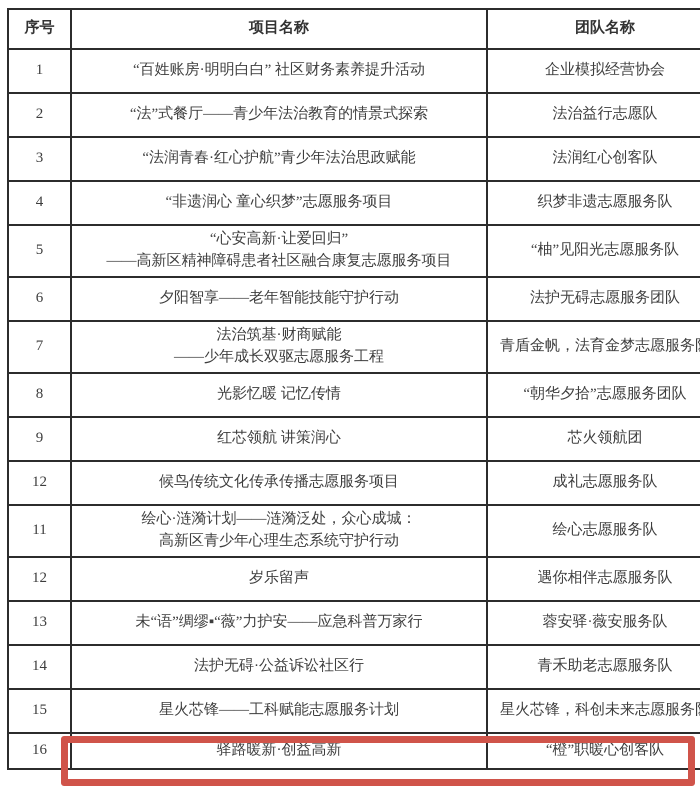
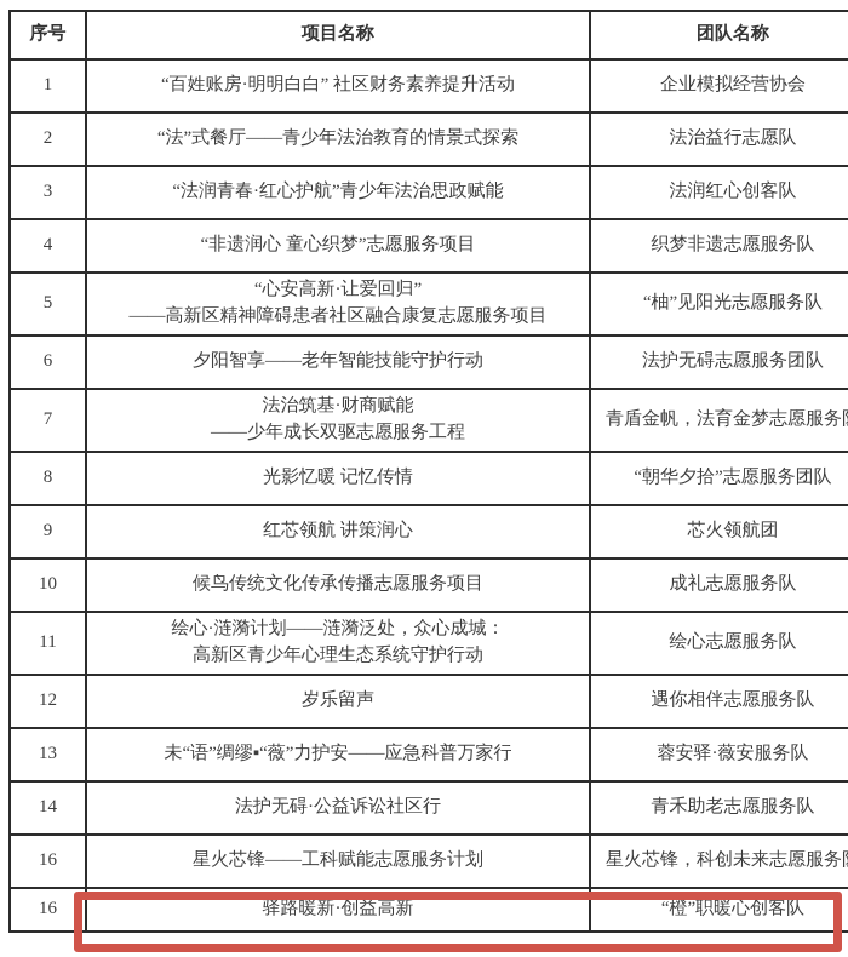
  序号	项目名称	团队名称
  1	“百姓账房·明明白白” 社区财务素养提升活动	企业模拟经营协会
  2	“法”式餐厅——青少年法治教育的情景式探索	法治益行志愿队
  3	“法润青春·红心护航”青少年法治思政赋能	法润红心创客队
  4	“非遗润心 童心织梦”志愿服务项目	织梦非遗志愿服务队
  5	“心安高新·让爱回归” ——高新区精神障碍患者社区融合康复志愿服务项目	“柚”见阳光志愿服务队
  6	夕阳智享——老年智能技能守护行动	法护无碍志愿服务团队
  7	法治筑基·财商赋能 ——少年成长双驱志愿服务工程	青盾金帆，法育金梦志愿服务
  8	光影忆暖 记忆传情	“朝华夕拾”志愿服务团队
  9	红芯领航 讲策润心	芯火领航团
- 12	候鸟传统文化传承传播志愿服务项目	成礼志愿服务队
+ 10	候鸟传统文化传承传播志愿服务项目	成礼志愿服务队
  11	绘心·涟漪计划——涟漪泛处，众心成城： 高新区青少年心理生态系统守护行动	绘心志愿服务队
  12	岁乐留声	遇你相伴志愿服务队
  13	未“语”绸缪▪“薇”力护安——应急科普万家行	蓉安驿·薇安服务队
  14	法护无碍·公益诉讼社区行	青禾助老志愿服务队
- 15	星火芯锋——工科赋能志愿服务计划	星火芯锋，科创未来志愿服务
+ 16	星火芯锋——工科赋能志愿服务计划	星火芯锋，科创未来志愿服务
  16	驿路暖新·创益高新	“橙”职暖心创客队
